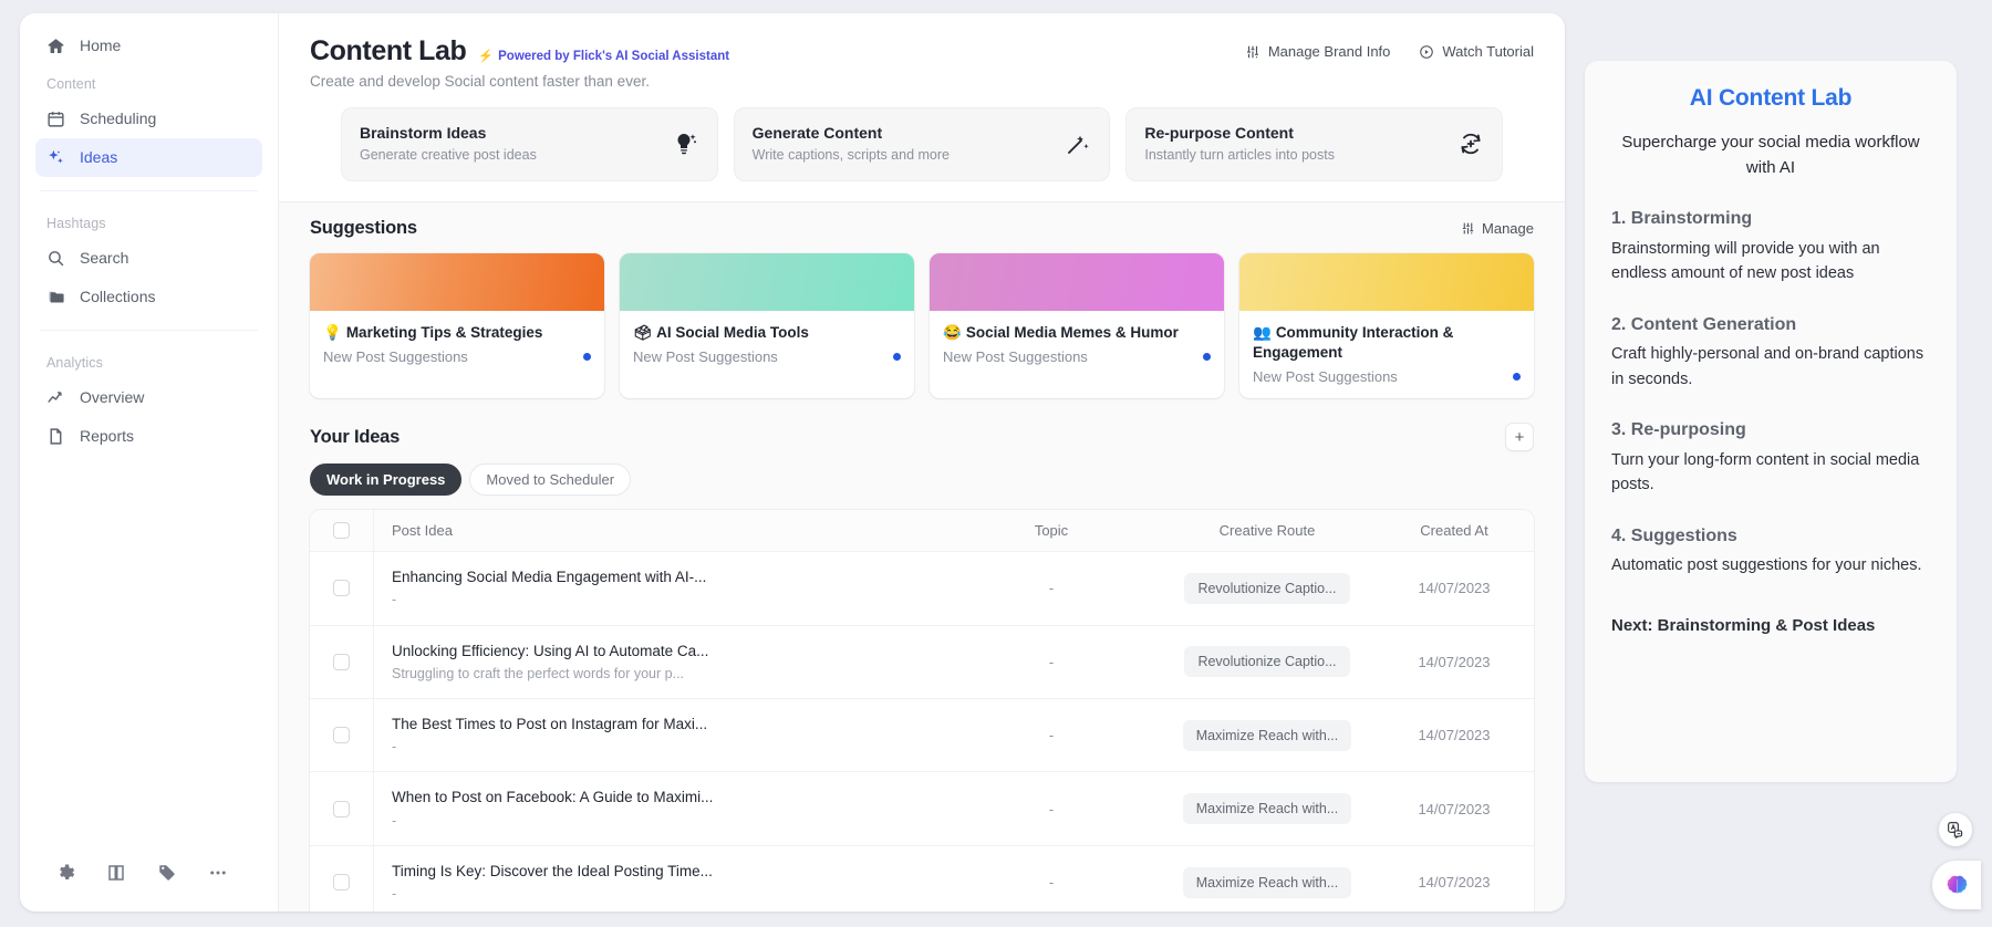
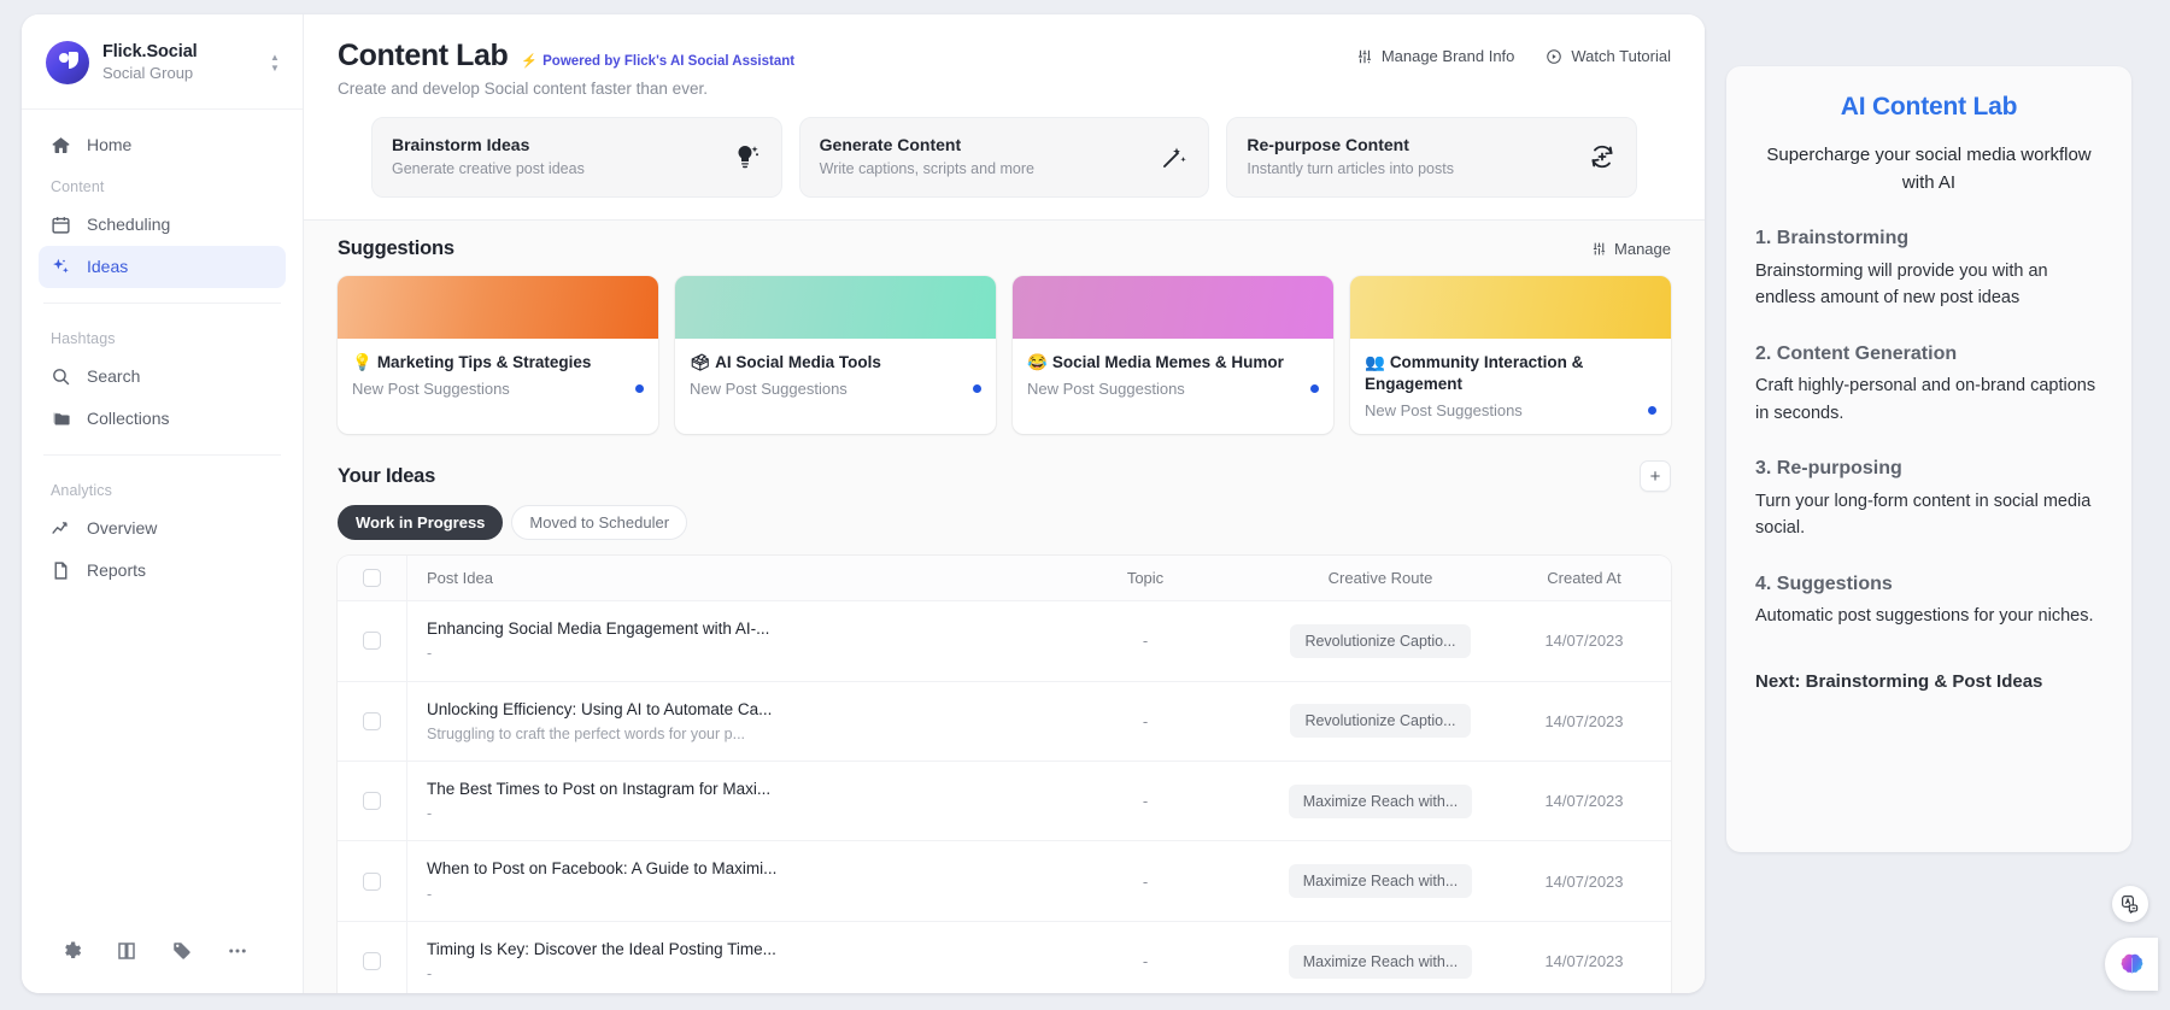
+ Flick.Social
+ Social Group
+ ▲
+ ▼
  Home
  Content
  Scheduling
  Ideas
  Hashtags
  Search
  Collections
  Analytics
  Overview
  Reports
  Content Lab
  ⚡
  Powered by Flick's AI Social Assistant
  Create and develop Social content faster than ever.
  Manage Brand Info
  Watch Tutorial
  Brainstorm Ideas
  Generate creative post ideas
  Generate Content
  Write captions, scripts and more
  Re-purpose Content
  Instantly turn articles into posts
  Suggestions
  Manage
  💡 Marketing Tips & Strategies
  New Post Suggestions
  🗳 AI Social Media Tools
  New Post Suggestions
  😂 Social Media Memes & Humor
  New Post Suggestions
  👥 Community Interaction & Engagement
  New Post Suggestions
  Your Ideas
  +
  Work in Progress
  Moved to Scheduler
  Post Idea
  Topic
  Creative Route
  Created At
  Enhancing Social Media Engagement with AI-...
  -
  -
  Revolutionize Captio...
  14/07/2023
  Unlocking Efficiency: Using AI to Automate Ca...
  Struggling to craft the perfect words for your p...
  -
  Revolutionize Captio...
  14/07/2023
  The Best Times to Post on Instagram for Maxi...
  -
  -
  Maximize Reach with...
  14/07/2023
  When to Post on Facebook: A Guide to Maximi...
  -
  -
  Maximize Reach with...
  14/07/2023
  Timing Is Key: Discover the Ideal Posting Time...
  -
  -
  Maximize Reach with...
  14/07/2023
  AI Content Lab
  Supercharge your social media workflow with AI
  1. Brainstorming
  Brainstorming will provide you with an endless amount of new post ideas
  2. Content Generation
  Craft highly-personal and on-brand captions in seconds.
  3. Re-purposing
- Turn your long-form content in social media posts.
+ Turn your long-form content in social media social.
  4. Suggestions
  Automatic post suggestions for your niches.
  Next: Brainstorming & Post Ideas
